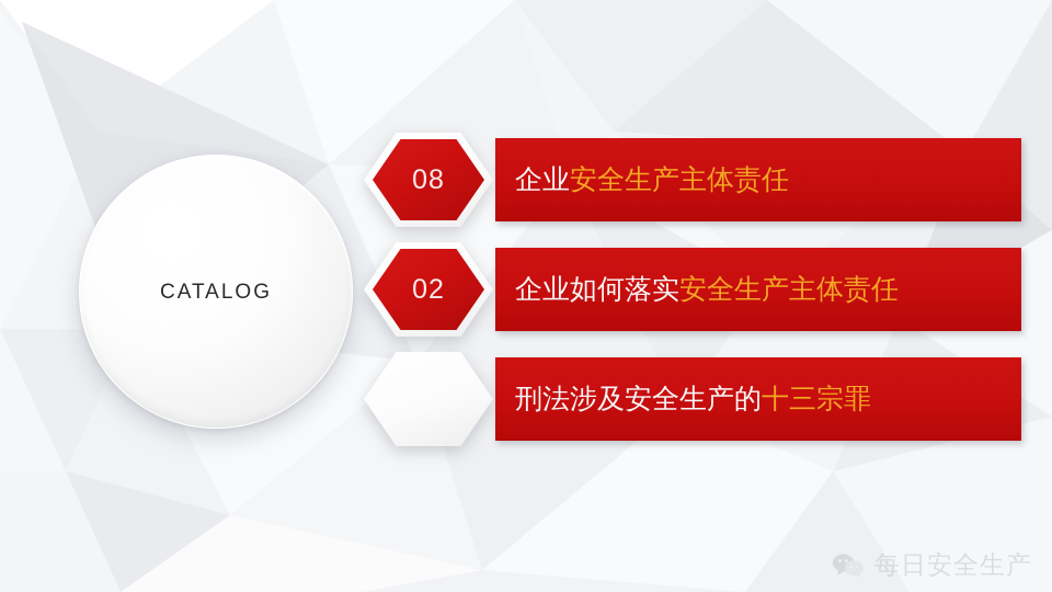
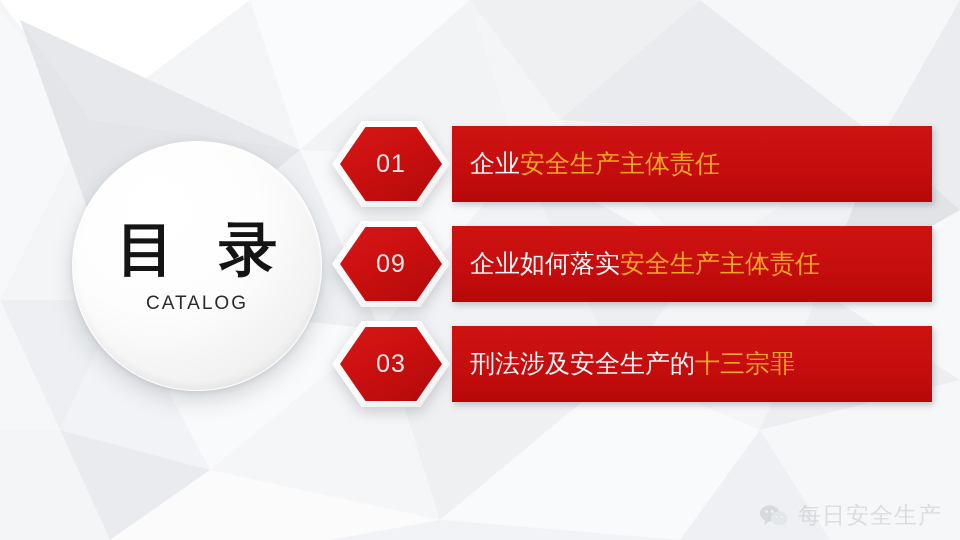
+ 目 录
  CATALOG
- 08
+ 01
  企业安全生产主体责任
- 02
+ 09
  企业如何落实安全生产主体责任
+ 03
  刑法涉及安全生产的十三宗罪
  每日安全生产
